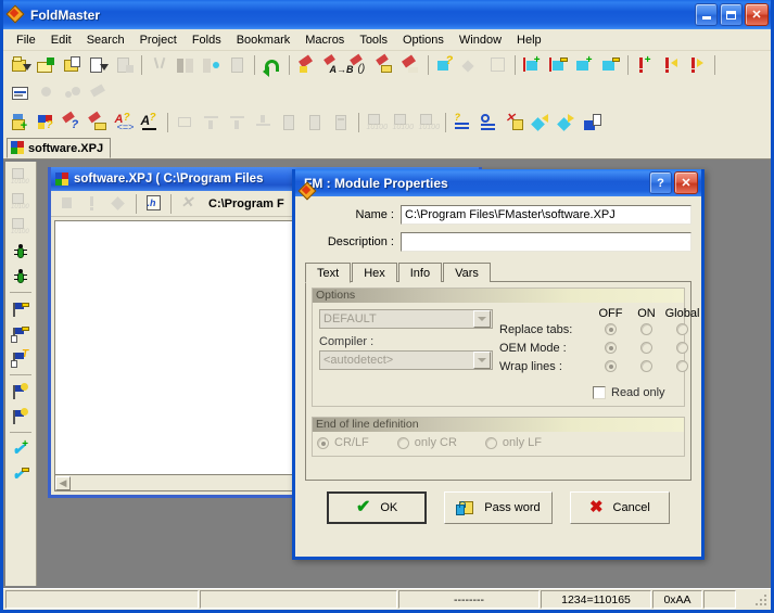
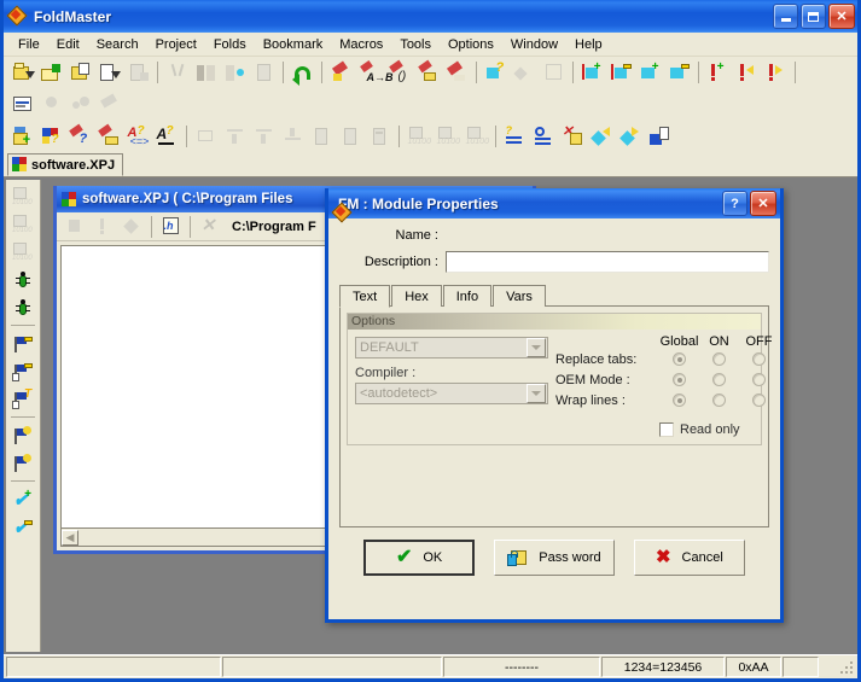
  FoldMaster
  ✕
  File
  Edit
  Search
  Project
  Folds
  Bookmark
  Macros
  Tools
  Options
  Window
  Help
  A→B
  ()
  ?
  +
  +
  +
  +
  ?
  ?
  A
  ?
  <=>
  A
  ?
  ?
  ✕
  software.XPJ
  T
  ✔
  +
  ✔
  software.XPJ ( C:\Program Files
  .h
  ✕
  C:\Program F
  ◀
  --------
- 1234=110165
+ 1234=123456
  0xAA
  M : Module Properties
  ?
  ✕
  Name :
- C:\Program Files\FMaster\software.XPJ
  Description :
  Text
  Hex
  Info
  Vars
  Options
  DEFAULT
  Compiler :
  <autodetect>
- OFF
+ Global
  ON
- Global
+ OFF
  Replace tabs:
  OEM Mode :
  Wrap lines :
  Read only
- End of line definition
- CR/LF
- only CR
- only LF
  ✔
  OK
  Pass word
  ✖
  Cancel
